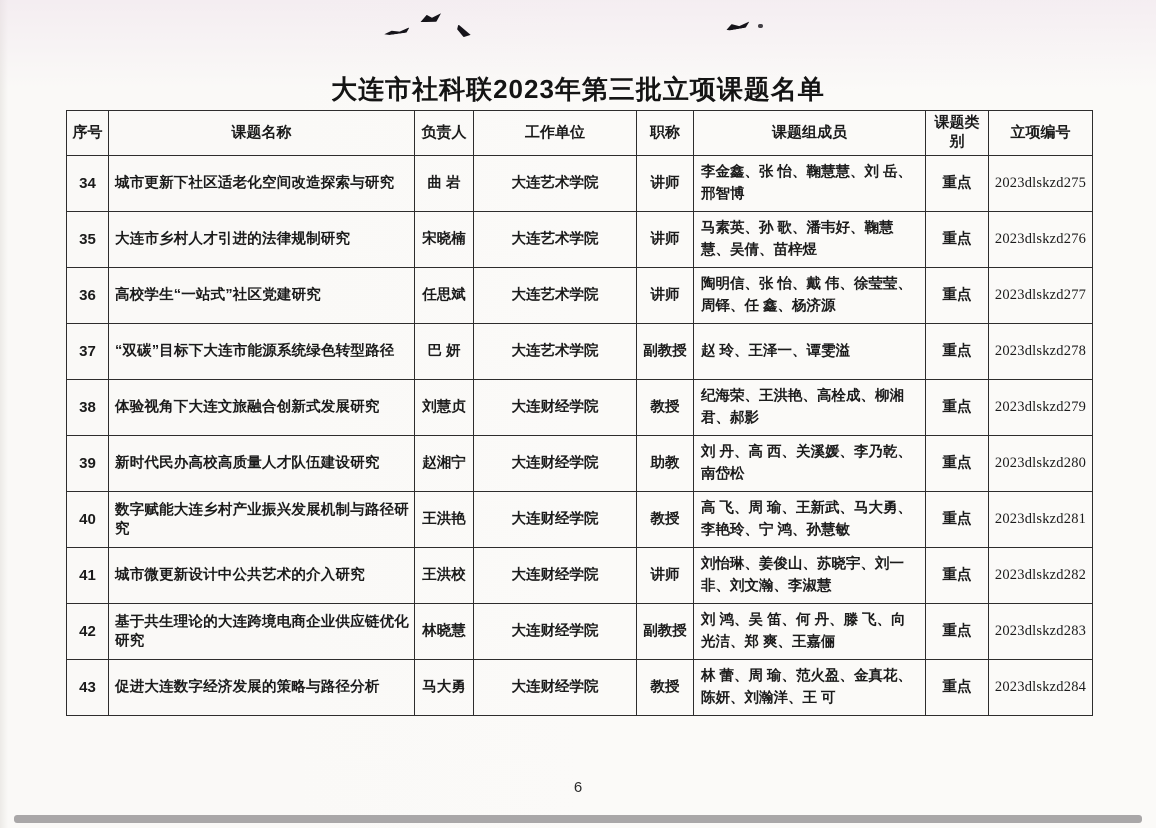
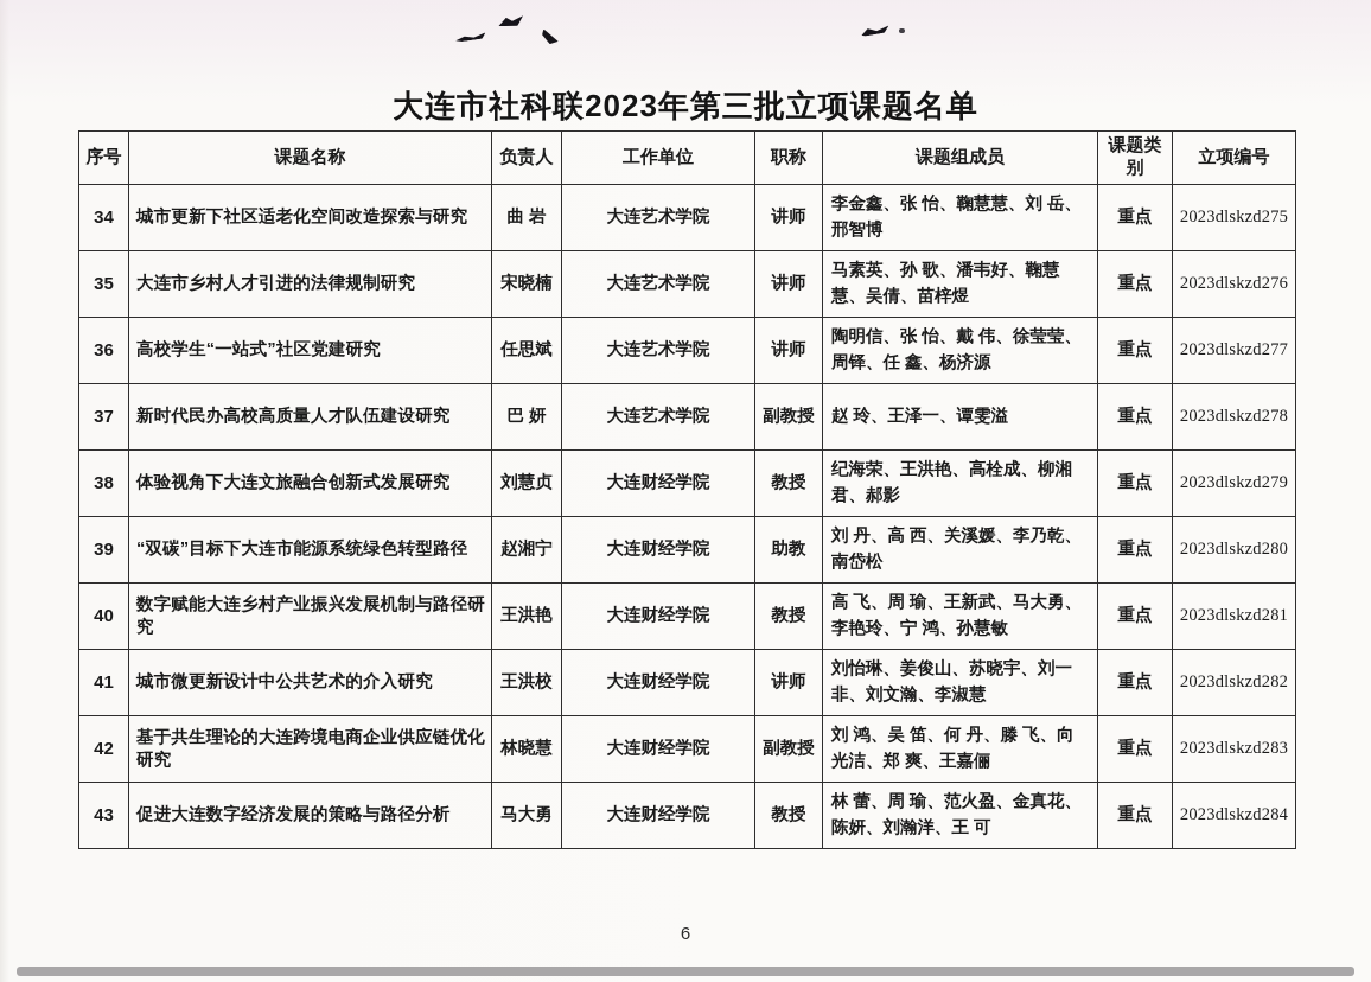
  大连市社科联2023年第三批立项课题名单
  序号	课题名称	负责人	工作单位	职称	课题组成员	课题类别	立项编号
  34	城市更新下社区适老化空间改造探索与研究	曲 岩	大连艺术学院	讲师	李金鑫、张 怡、鞠慧慧、刘 岳、邢智博	重点	2023dlskzd275
  35	大连市乡村人才引进的法律规制研究	宋晓楠	大连艺术学院	讲师	马素英、孙 歌、潘韦好、鞠慧慧、吴倩、苗梓煜	重点	2023dlskzd276
  36	高校学生“一站式”社区党建研究	任思斌	大连艺术学院	讲师	陶明信、张 怡、戴 伟、徐莹莹、周铎、任 鑫、杨济源	重点	2023dlskzd277
- 37	“双碳”目标下大连市能源系统绿色转型路径	巴 妍	大连艺术学院	副教授	赵 玲、王泽一、谭雯溢	重点	2023dlskzd278
+ 37	新时代民办高校高质量人才队伍建设研究	巴 妍	大连艺术学院	副教授	赵 玲、王泽一、谭雯溢	重点	2023dlskzd278
  38	体验视角下大连文旅融合创新式发展研究	刘慧贞	大连财经学院	教授	纪海荣、王洪艳、高栓成、柳湘君、郝影	重点	2023dlskzd279
- 39	新时代民办高校高质量人才队伍建设研究	赵湘宁	大连财经学院	助教	刘 丹、高 西、关溪媛、李乃乾、南岱松	重点	2023dlskzd280
+ 39	“双碳”目标下大连市能源系统绿色转型路径	赵湘宁	大连财经学院	助教	刘 丹、高 西、关溪媛、李乃乾、南岱松	重点	2023dlskzd280
  40	数字赋能大连乡村产业振兴发展机制与路径研究	王洪艳	大连财经学院	教授	高 飞、周 瑜、王新武、马大勇、李艳玲、宁 鸿、孙慧敏	重点	2023dlskzd281
  41	城市微更新设计中公共艺术的介入研究	王洪校	大连财经学院	讲师	刘怡琳、姜俊山、苏晓宇、刘一非、刘文瀚、李淑慧	重点	2023dlskzd282
  42	基于共生理论的大连跨境电商企业供应链优化研究	林晓慧	大连财经学院	副教授	刘 鸿、吴 笛、何 丹、滕 飞、向光洁、郑 爽、王嘉俪	重点	2023dlskzd283
  43	促进大连数字经济发展的策略与路径分析	马大勇	大连财经学院	教授	林 蕾、周 瑜、范火盈、金真花、陈妍、刘瀚洋、王 可	重点	2023dlskzd284
  6
